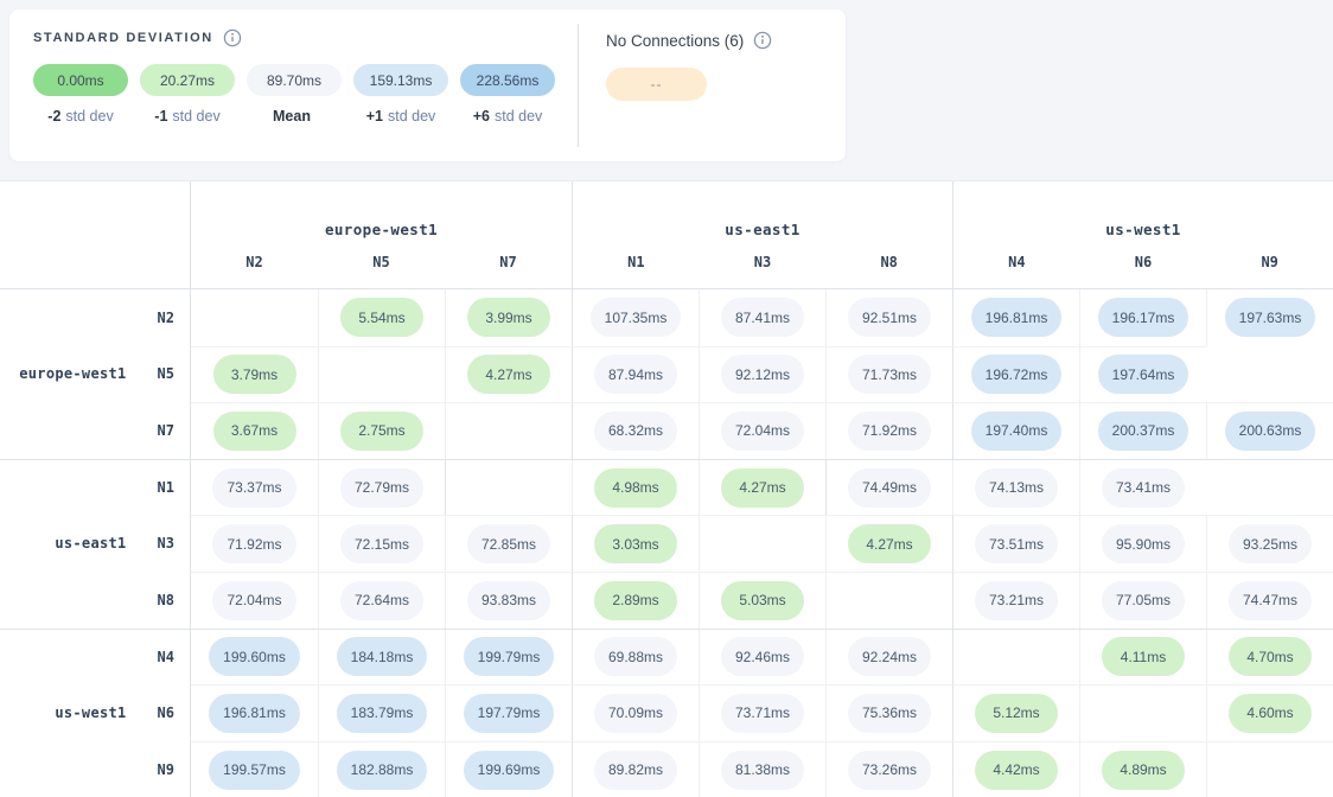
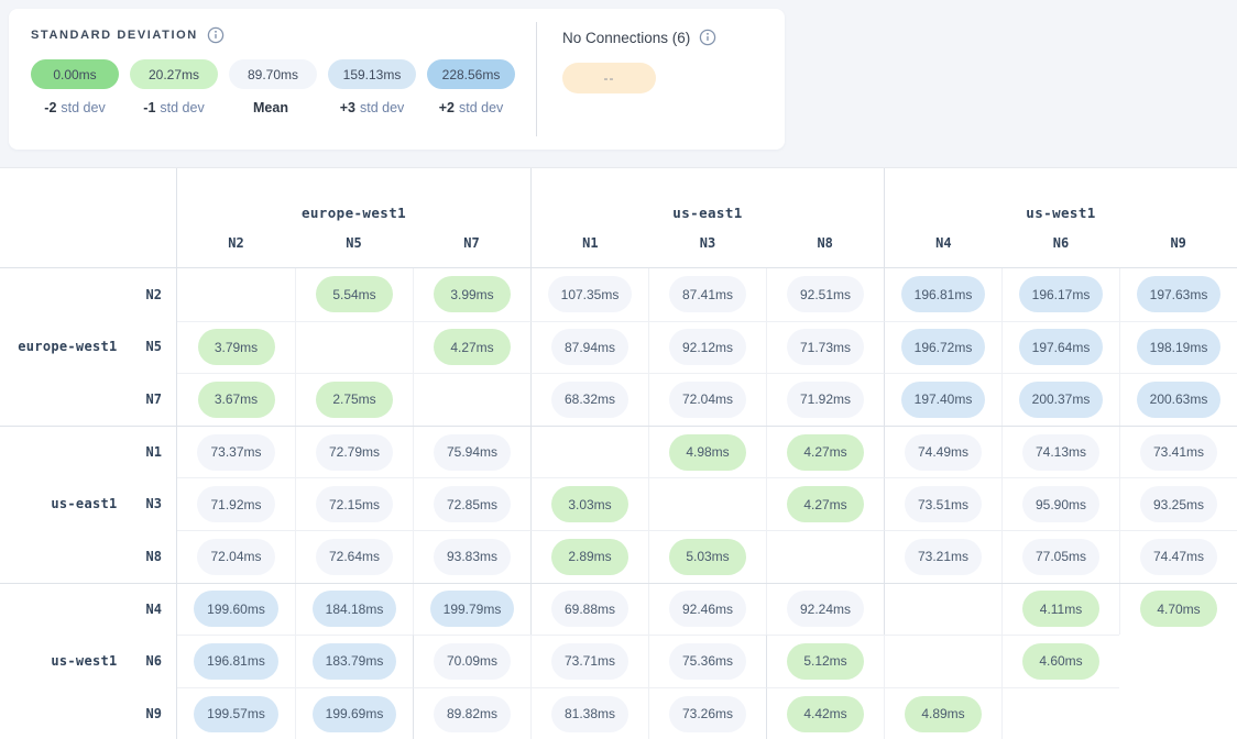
  STANDARD DEVIATION
  0.00ms
  -2 std dev
  20.27ms
  -1 std dev
  89.70ms
  Mean
  159.13ms
- +1 std dev
+ +3 std dev
  228.56ms
- +6 std dev
+ +2 std dev
  No Connections (6)
  --
  europe-west1
  N2
  N5
  N7
  us-east1
  N1
  N3
  N8
  us-west1
  N4
  N6
  N9
  N2
  5.54ms
  3.99ms
  107.35ms
  87.41ms
  92.51ms
  196.81ms
  196.17ms
  197.63ms
  europe-west1
  N5
  3.79ms
  4.27ms
  87.94ms
  92.12ms
  71.73ms
  196.72ms
  197.64ms
+ 198.19ms
  N7
  3.67ms
  2.75ms
  68.32ms
  72.04ms
  71.92ms
  197.40ms
  200.37ms
  200.63ms
  N1
  73.37ms
  72.79ms
+ 75.94ms
  4.98ms
  4.27ms
  74.49ms
  74.13ms
  73.41ms
  us-east1
  N3
  71.92ms
  72.15ms
  72.85ms
  3.03ms
  4.27ms
  73.51ms
  95.90ms
  93.25ms
  N8
  72.04ms
  72.64ms
  93.83ms
  2.89ms
  5.03ms
  73.21ms
  77.05ms
  74.47ms
  N4
  199.60ms
  184.18ms
  199.79ms
  69.88ms
  92.46ms
  92.24ms
  4.11ms
  4.70ms
  us-west1
  N6
  196.81ms
  183.79ms
- 197.79ms
  70.09ms
  73.71ms
  75.36ms
  5.12ms
  4.60ms
  N9
  199.57ms
- 182.88ms
  199.69ms
  89.82ms
  81.38ms
  73.26ms
  4.42ms
  4.89ms
